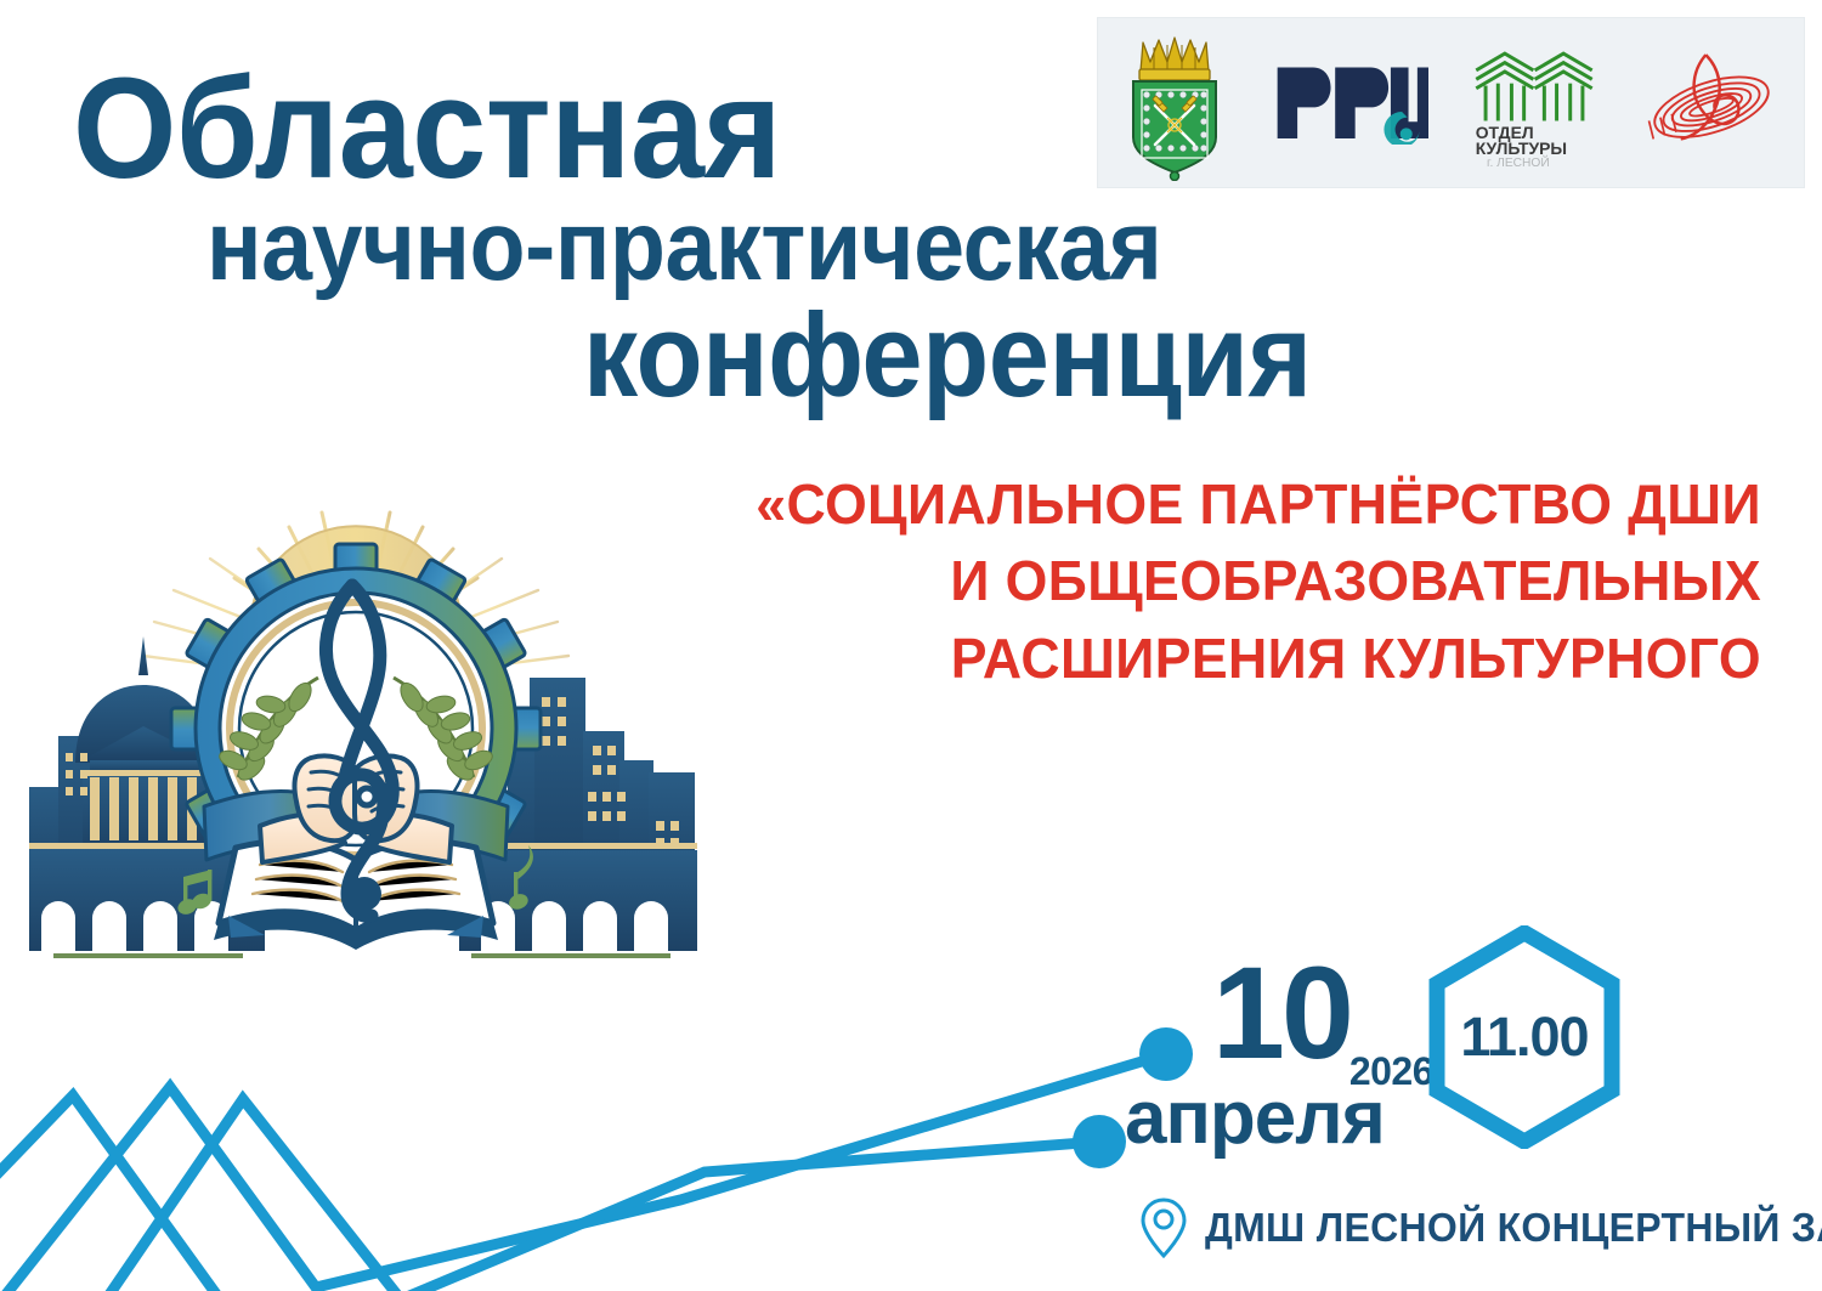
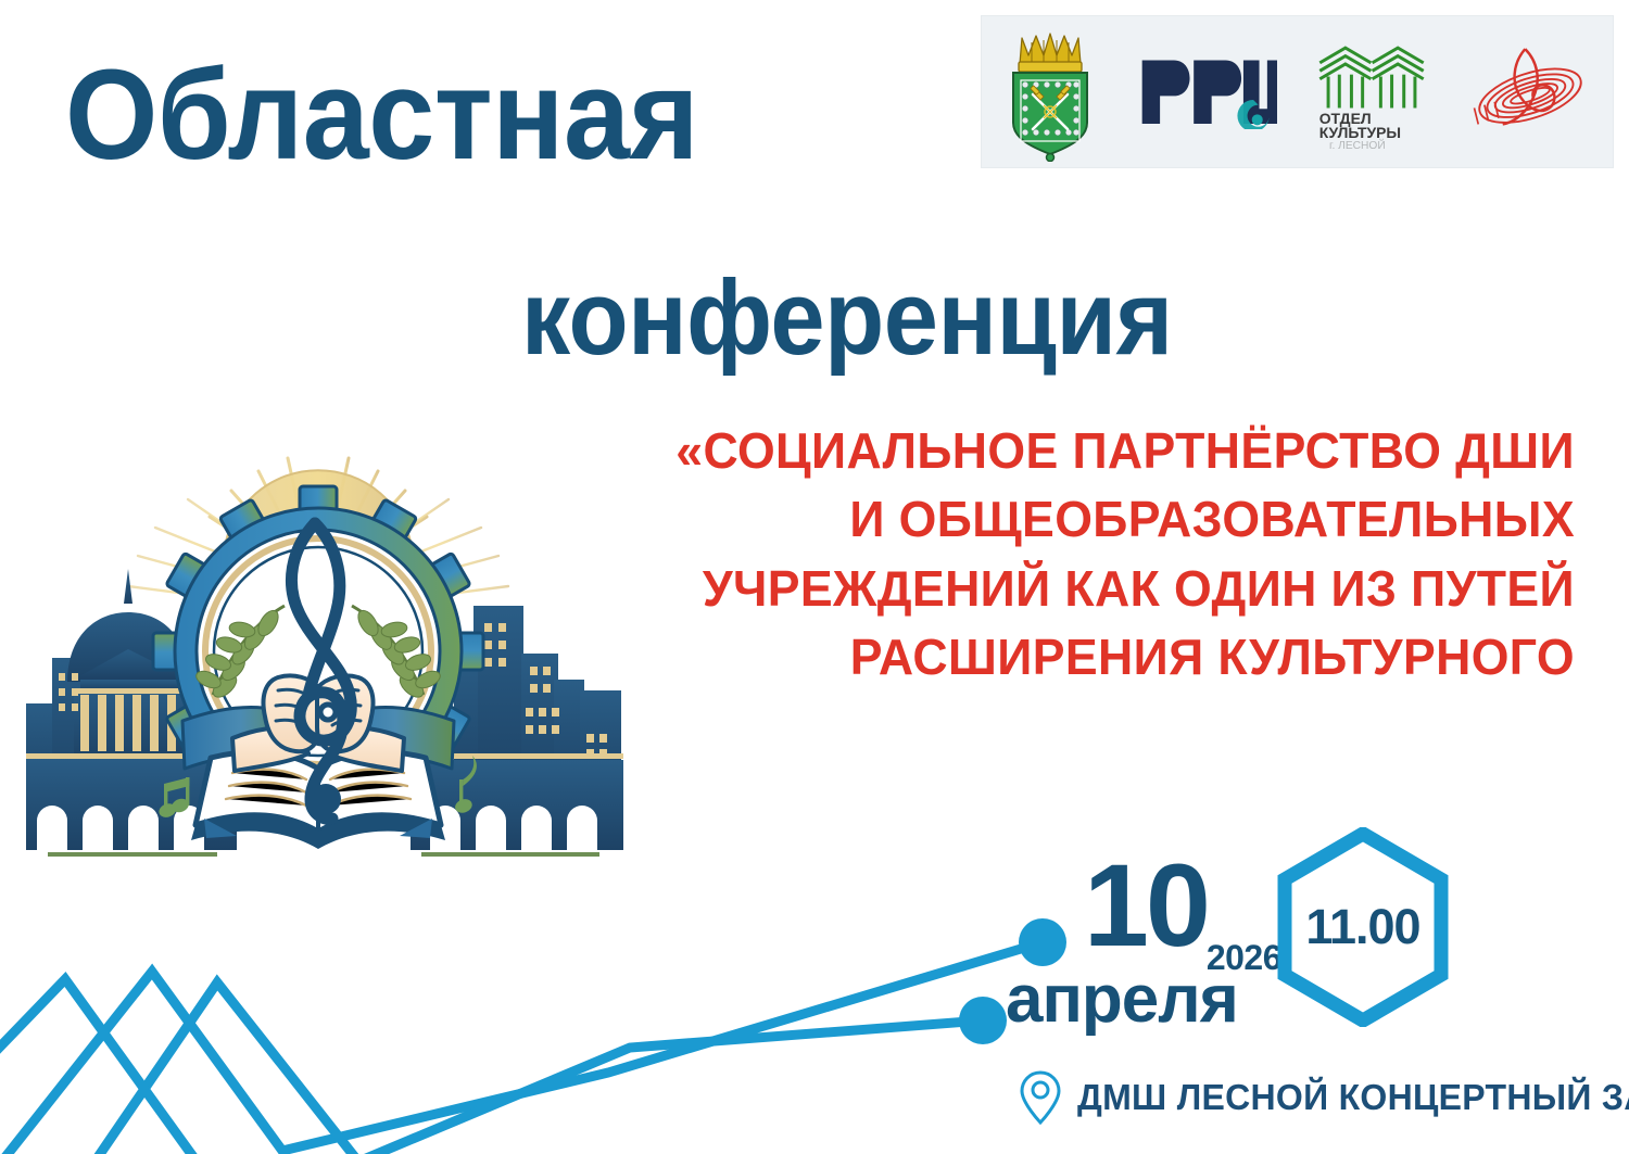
  ОТДЕЛ
  КУЛЬТУРЫ
  г. ЛЕСНОЙ
  Областная
- научно-практическая
  конференция
  «СОЦИАЛЬНОЕ ПАРТНЁРСТВО ДШИ
  И ОБЩЕОБРАЗОВАТЕЛЬНЫХ
+ УЧРЕЖДЕНИЙ КАК ОДИН ИЗ ПУТЕЙ
  РАСШИРЕНИЯ КУЛЬТУРНОГО
  10
  2026
  апреля
  11.00
  ДМШ ЛЕСНОЙ КОНЦЕРТНЫЙ З
